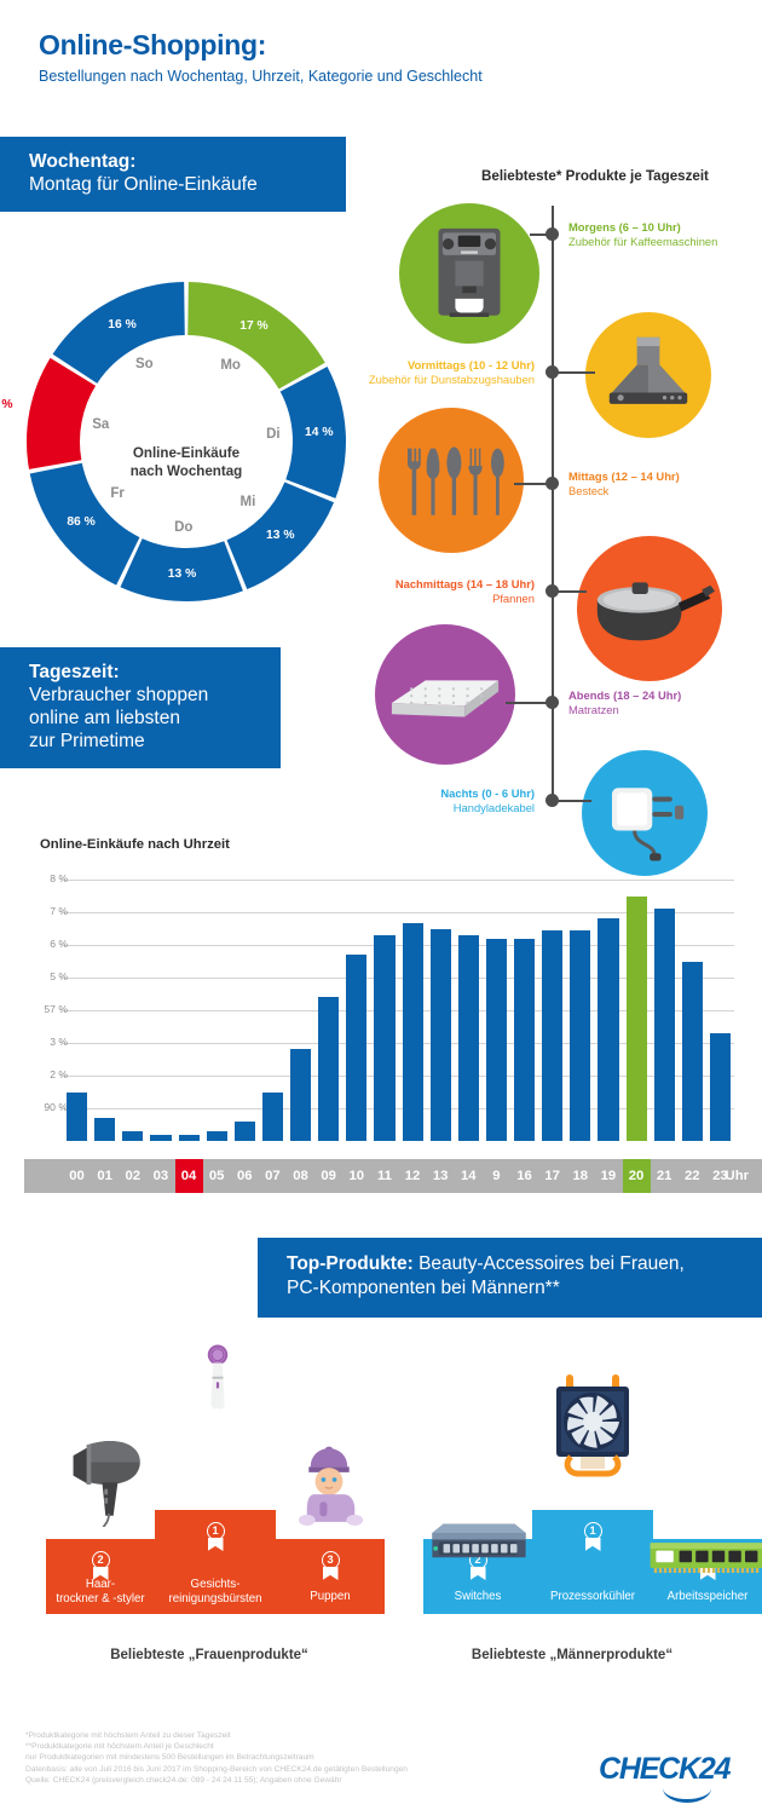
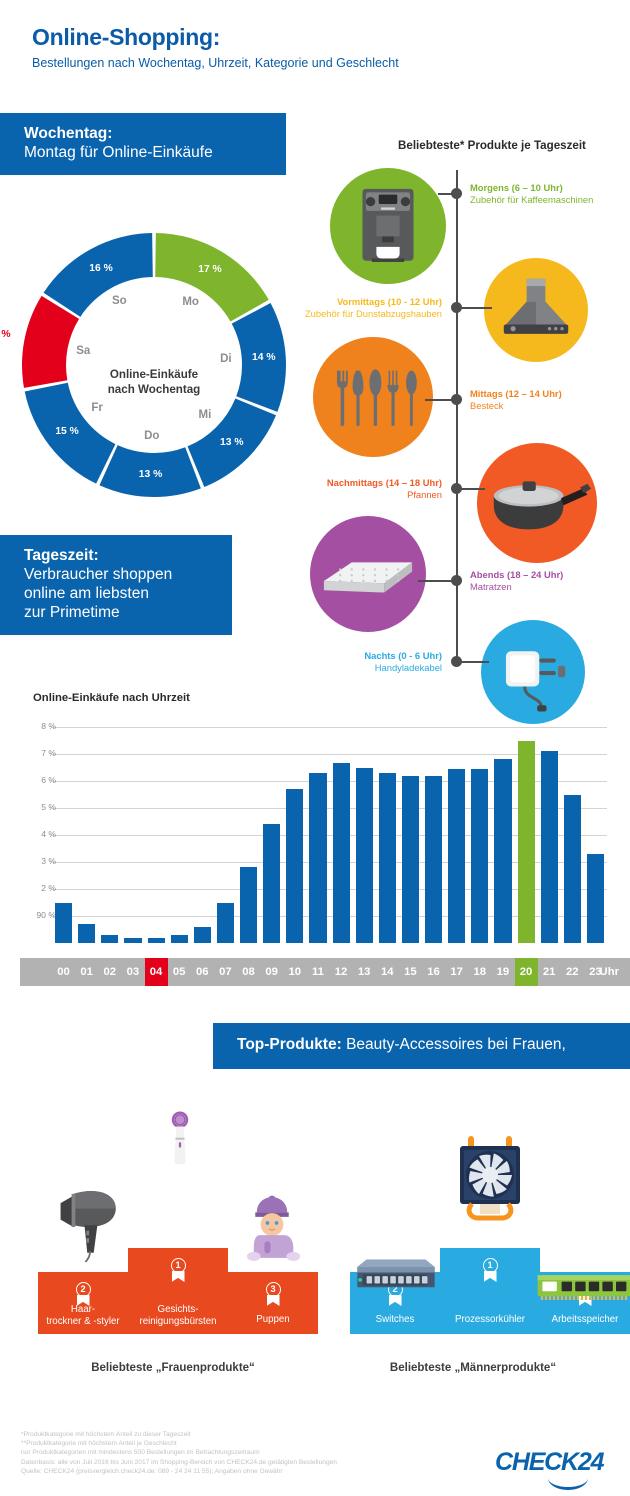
  Online-Shopping:
  Bestellungen nach Wochentag, Uhrzeit, Kategorie und Geschlecht
  Wochentag:
  Montag für Online-Einkäufe
  Online-Einkäufe
  nach Wochentag
  17 %
  Mo
  14 %
  Di
  13 %
  Mi
  13 %
  Do
- 86 %
+ 15 %
  Fr
  Sa
  16 %
  So
  Beliebteste* Produkte je Tageszeit
  Morgens (6 – 10 Uhr)
  Zubehör für Kaffeemaschinen
  Vormittags (10 - 12 Uhr)
  Zubehör für Dunstabzugshauben
  Mittags (12 – 14 Uhr)
  Besteck
  Nachmittags (14 – 18 Uhr)
  Pfannen
  Abends (18 – 24 Uhr)
  Matratzen
  Nachts (0 - 6 Uhr)
  Handyladekabel
  Tageszeit:
  Verbraucher shoppen
  online am liebsten
  zur Primetime
  Online-Einkäufe nach Uhrzeit
  8 %
  7 %
  6 %
  5 %
- 57 %
+ 4 %
  3 %
  2 %
  90 %
  00
  01
  02
  03
  04
  05
  06
  07
  08
  09
  10
  11
  12
  13
  14
- 9
+ 15
  16
  17
  18
  19
  20
  21
  22
  23
  Uhr
  Top-Produkte: Beauty-Accessoires bei Frauen,
- PC-Komponenten bei Männern**
  2
  Haar-
  trockner & -styler
  1
  Gesichts-
  reinigungsbürsten
  3
  Puppen
  Beliebteste „Frauenprodukte“
  2
  Switches
  1
  Prozessorkühler
  Arbeitsspeicher
  Beliebteste „Männerprodukte“
  CHECK24
